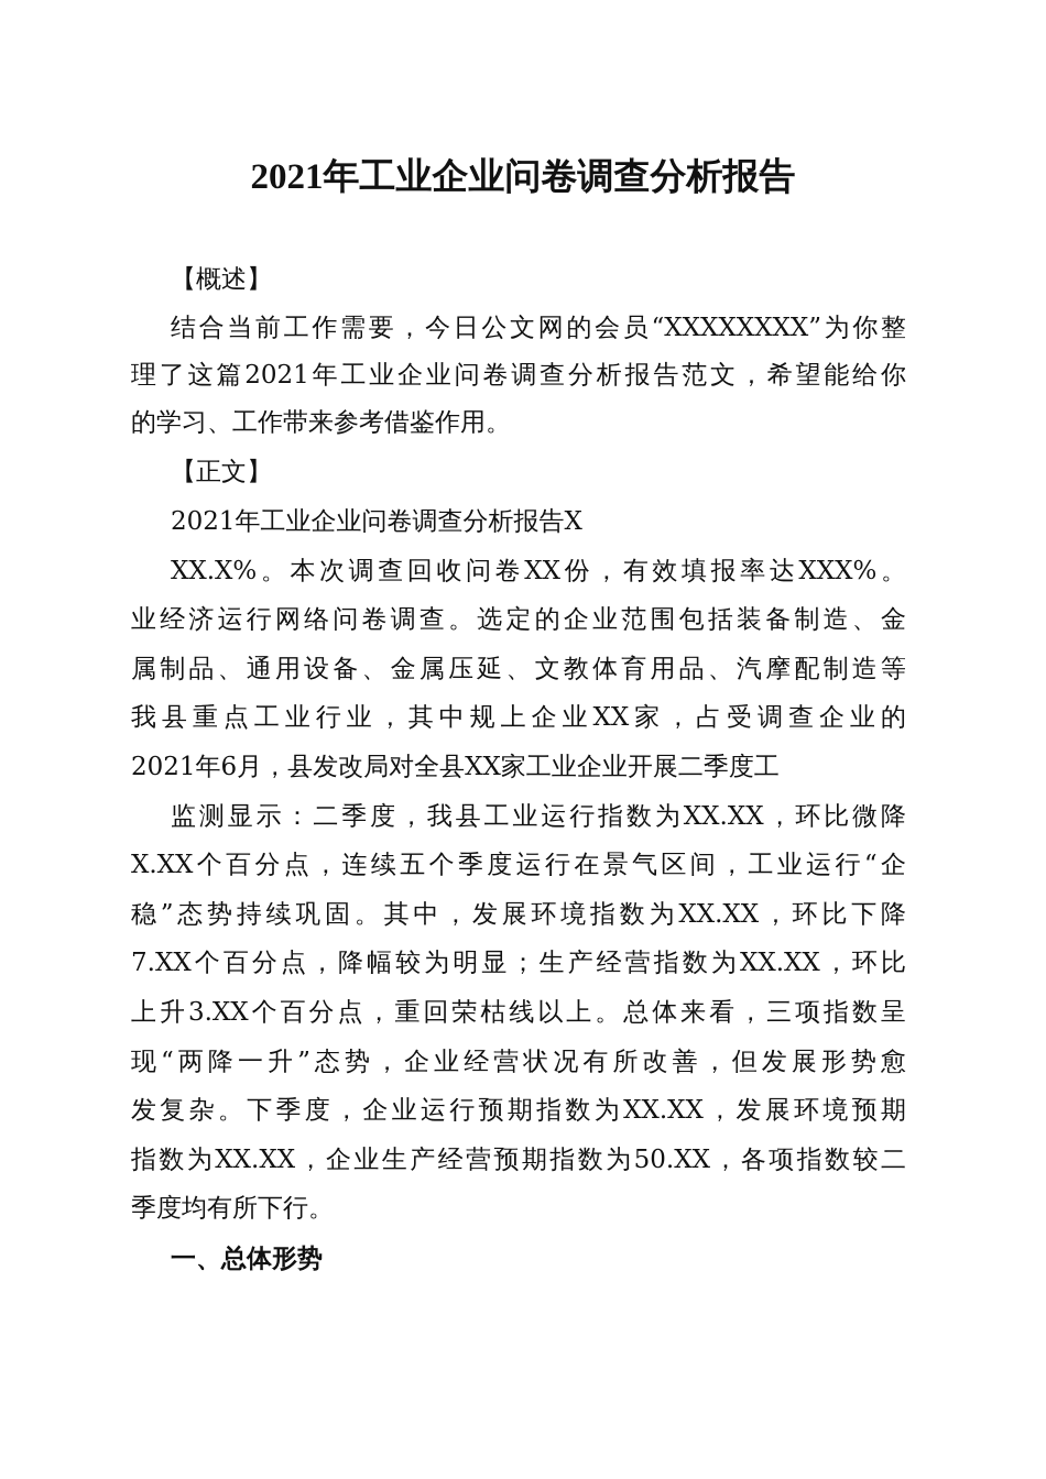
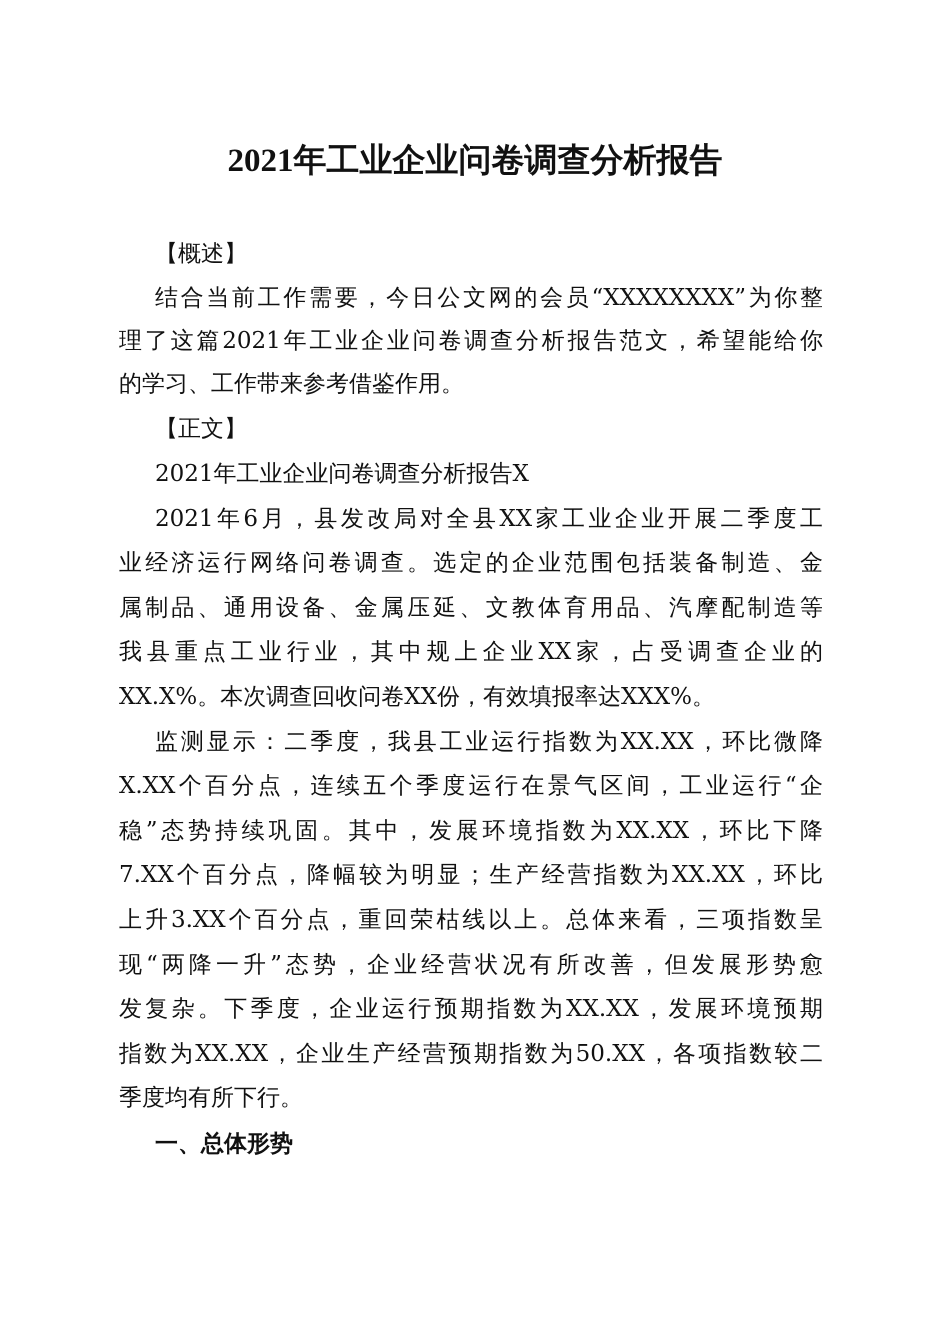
  2021年工业企业问卷调查分析报告
  【概述】
  结合当前工作需要，今日公文网的会员“XXXXXXXX”为你整
  理了这篇2021年工业企业问卷调查分析报告范文，希望能给你
  的学习、工作带来参考借鉴作用。
  【正文】
  2021年工业企业问卷调查分析报告X
- XX.X%。本次调查回收问卷XX份，有效填报率达XXX%。
+ 2021年6月，县发改局对全县XX家工业企业开展二季度工
  业经济运行网络问卷调查。选定的企业范围包括装备制造、金
  属制品、通用设备、金属压延、文教体育用品、汽摩配制造等
  我县重点工业行业，其中规上企业XX家，占受调查企业的
- 2021年6月，县发改局对全县XX家工业企业开展二季度工
+ XX.X%。本次调查回收问卷XX份，有效填报率达XXX%。
  监测显示：二季度，我县工业运行指数为XX.XX，环比微降
  X.XX个百分点，连续五个季度运行在景气区间，工业运行“企
  稳”态势持续巩固。其中，发展环境指数为XX.XX，环比下降
  7.XX个百分点，降幅较为明显；生产经营指数为XX.XX，环比
  上升3.XX个百分点，重回荣枯线以上。总体来看，三项指数呈
  现“两降一升”态势，企业经营状况有所改善，但发展形势愈
  发复杂。下季度，企业运行预期指数为XX.XX，发展环境预期
  指数为XX.XX，企业生产经营预期指数为50.XX，各项指数较二
  季度均有所下行。
  一、总体形势
